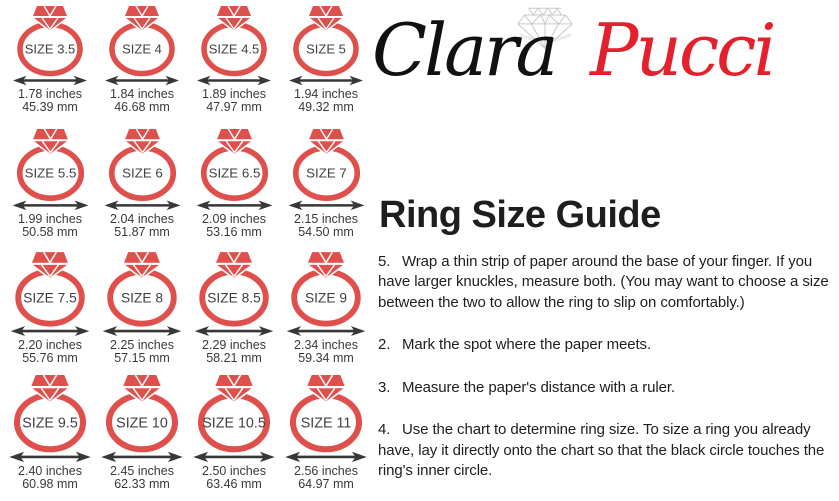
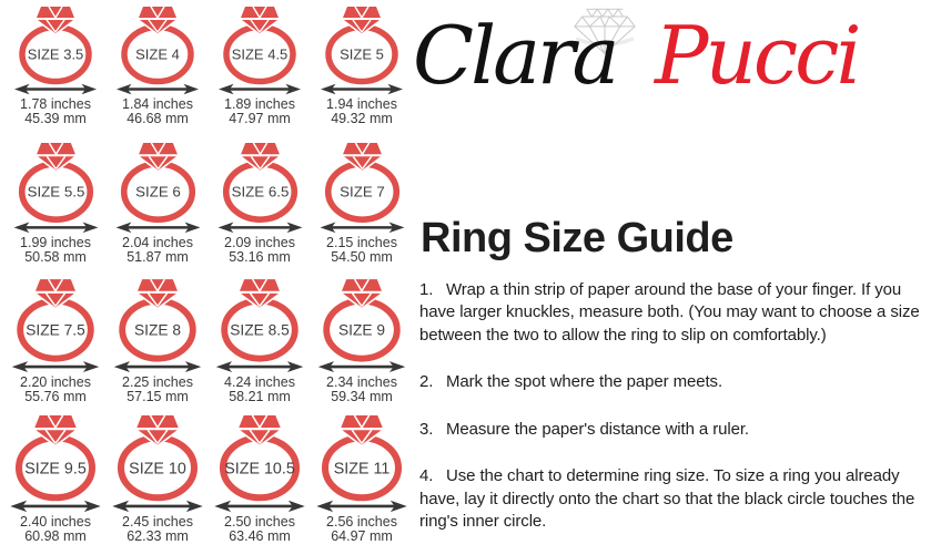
  SIZE 3.5
  1.78 inches
  45.39 mm
  SIZE 4
  1.84 inches
  46.68 mm
  SIZE 4.5
  1.89 inches
  47.97 mm
  SIZE 5
  1.94 inches
  49.32 mm
  SIZE 5.5
  1.99 inches
  50.58 mm
  SIZE 6
  2.04 inches
  51.87 mm
  SIZE 6.5
  2.09 inches
  53.16 mm
  SIZE 7
  2.15 inches
  54.50 mm
  SIZE 7.5
  2.20 inches
  55.76 mm
  SIZE 8
  2.25 inches
  57.15 mm
  SIZE 8.5
- 2.29 inches
+ 4.24 inches
  58.21 mm
  SIZE 9
  2.34 inches
  59.34 mm
  SIZE 9.5
  2.40 inches
  60.98 mm
  SIZE 10
  2.45 inches
  62.33 mm
  SIZE 10.5
  2.50 inches
  63.46 mm
  SIZE 11
  2.56 inches
  64.97 mm
  Clara
  Pucci
  Ring Size Guide
- 5. Wrap a thin strip of paper around the base of your finger. If you have larger knuckles, measure both. (You may want to choose a size between the two to allow the ring to slip on comfortably.)
+ 1. Wrap a thin strip of paper around the base of your finger. If you have larger knuckles, measure both. (You may want to choose a size between the two to allow the ring to slip on comfortably.)
  2. Mark the spot where the paper meets.
  3. Measure the paper's distance with a ruler.
  4. Use the chart to determine ring size. To size a ring you already have, lay it directly onto the chart so that the black circle touches the ring's inner circle.
